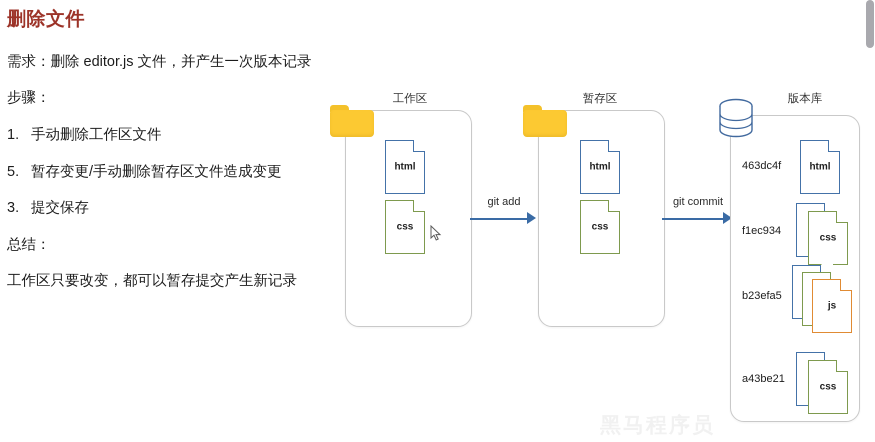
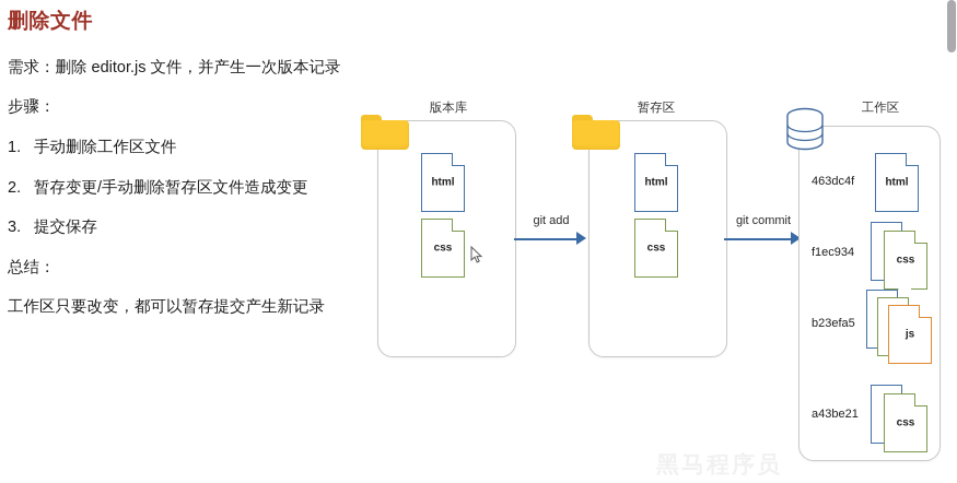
  删除文件
  需求：删除 editor.js 文件，并产生一次版本记录
  步骤：
  1.
  手动删除工作区文件
- 5.
+ 2.
  暂存变更/手动删除暂存区文件造成变更
  3.
  提交保存
  总结：
  工作区只要改变，都可以暂存提交产生新记录
- 工作区
+ 版本库
  暂存区
- 版本库
+ 工作区
  html
  css
  git add
  html
  css
  git commit
  463dc4f
  html
  f1ec934
  css
  b23efa5
  js
  a43be21
  css
